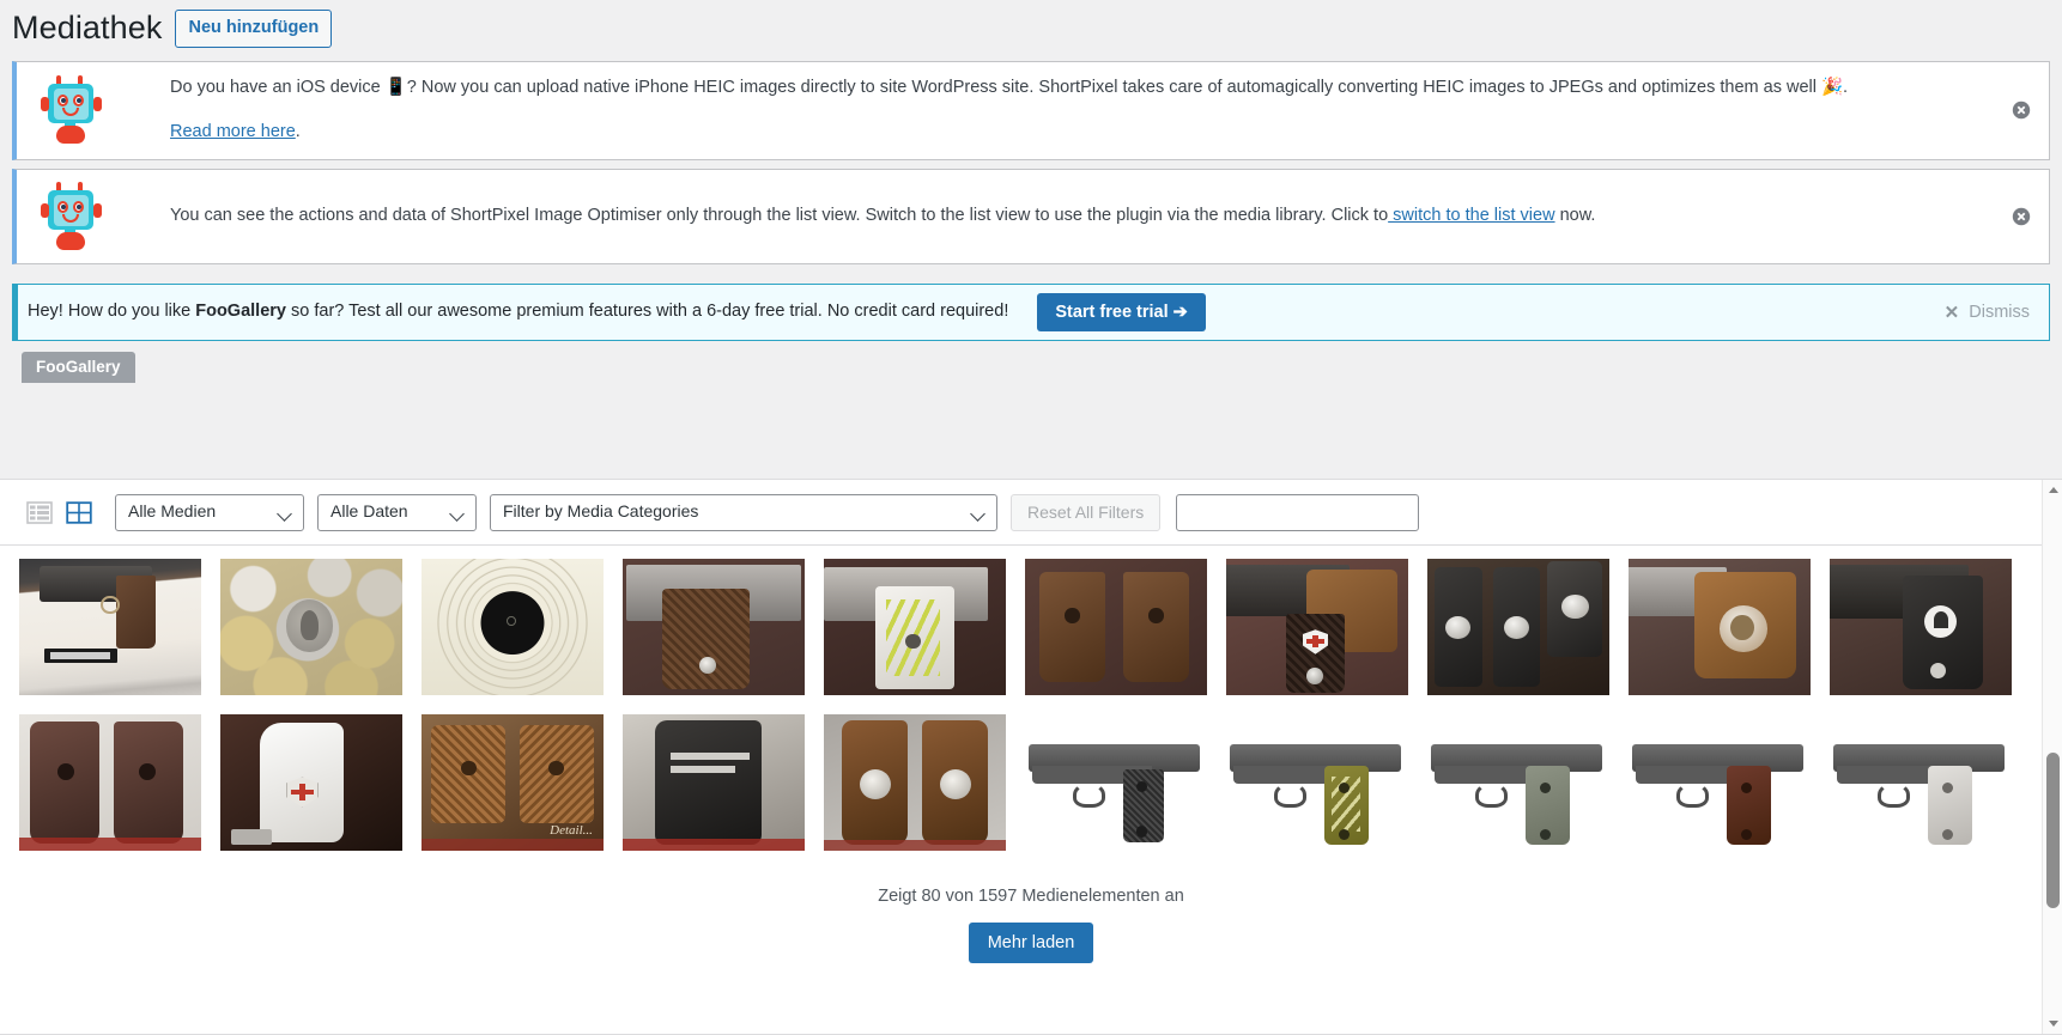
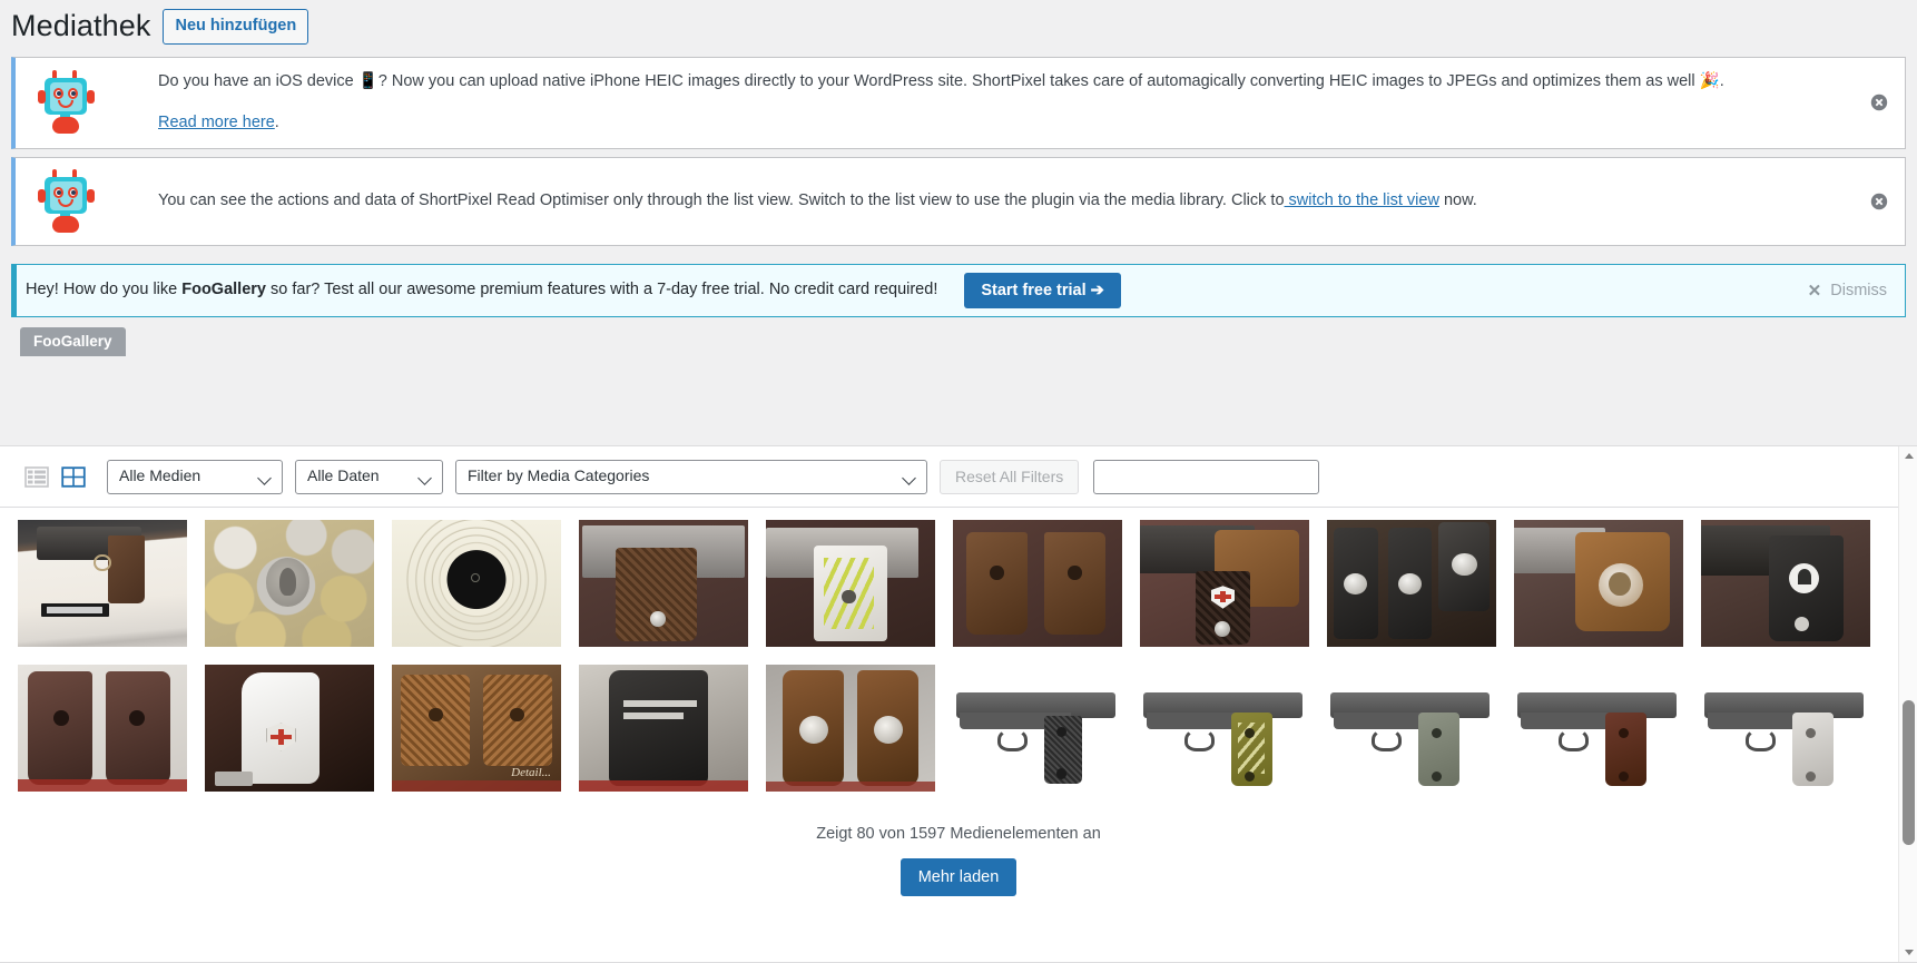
  Mediathek
  Neu hinzufügen
- Do you have an iOS device 📱? Now you can upload native iPhone HEIC images directly to site WordPress site. ShortPixel takes care of automagically converting HEIC images to JPEGs and optimizes them as well 🎉.
+ Do you have an iOS device 📱? Now you can upload native iPhone HEIC images directly to your WordPress site. ShortPixel takes care of automagically converting HEIC images to JPEGs and optimizes them as well 🎉.
  Read more here.
- You can see the actions and data of ShortPixel Image Optimiser only through the list view. Switch to the list view to use the plugin via the media library. Click to switch to the list view now.
+ You can see the actions and data of ShortPixel Read Optimiser only through the list view. Switch to the list view to use the plugin via the media library. Click to switch to the list view now.
- Hey! How do you like FooGallery so far? Test all our awesome premium features with a 6-day free trial. No credit card required!
+ Hey! How do you like FooGallery so far? Test all our awesome premium features with a 7-day free trial. No credit card required!
  Start free trial ➔
  ✕
  Dismiss
  FooGallery
  Alle Medien
  Alle Daten
  Filter by Media Categories
  Reset All Filters
  Detail...
  Zeigt 80 von 1597 Medienelementen an
  Mehr laden
